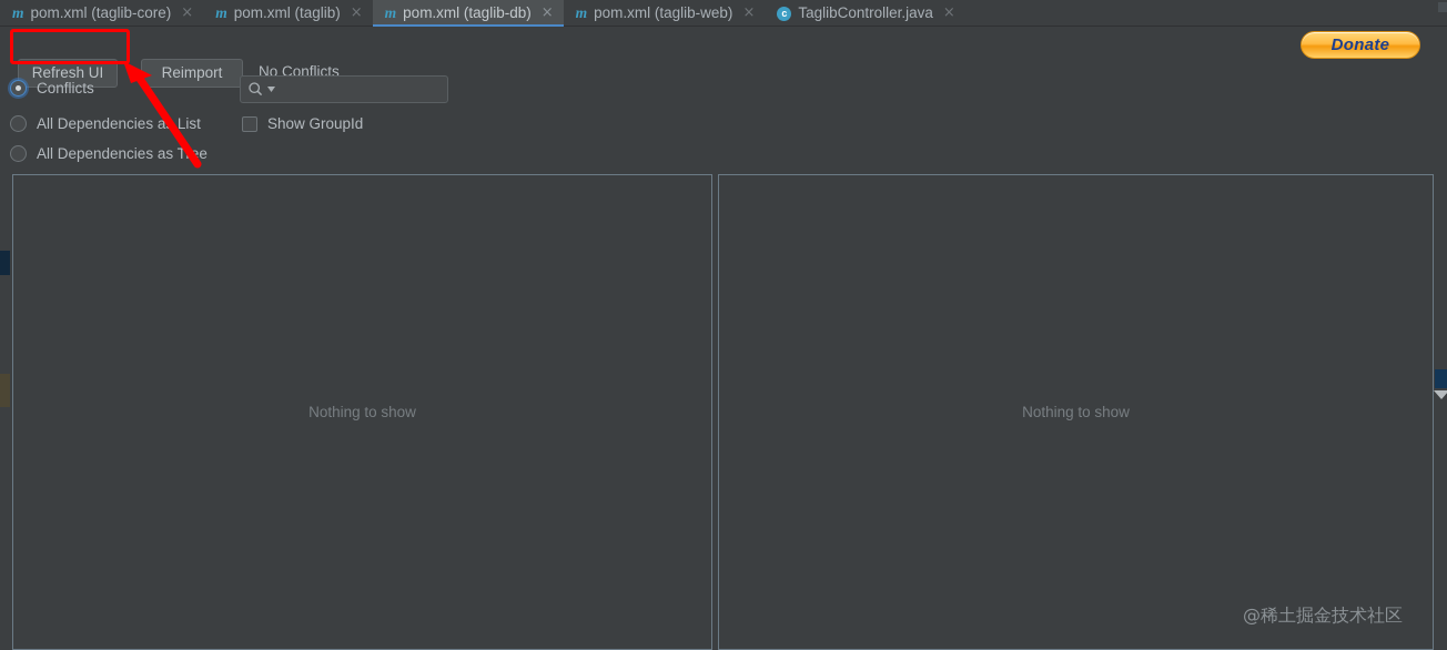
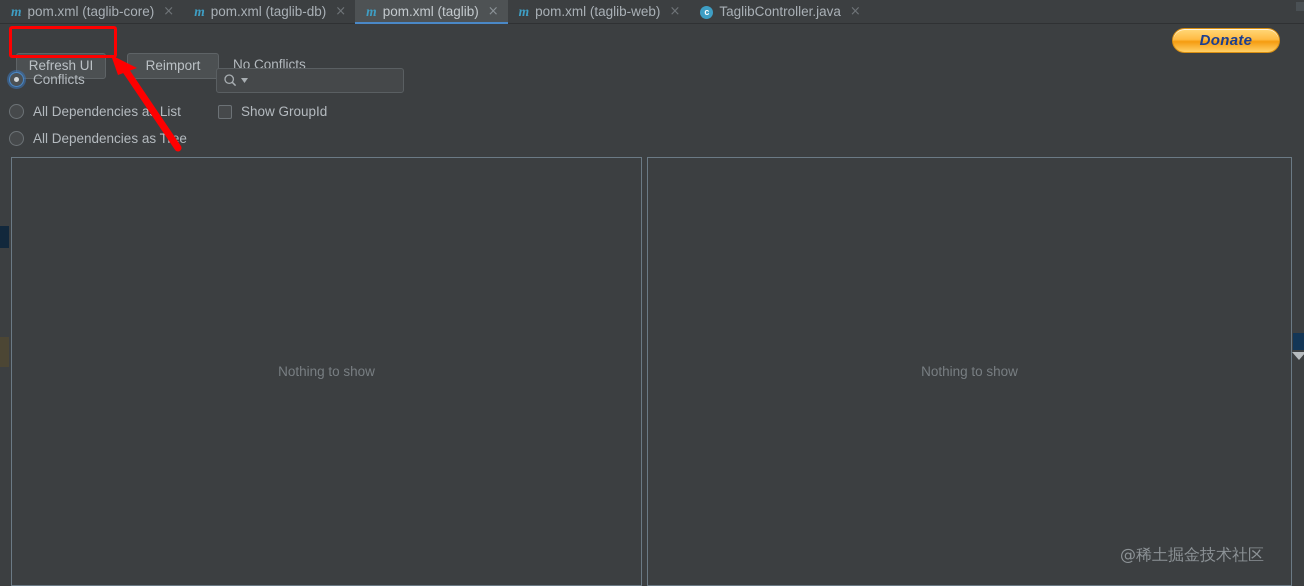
  m
  pom.xml (taglib-core)
  ×
  m
- pom.xml (taglib)
+ pom.xml (taglib-db)
  ×
  m
- pom.xml (taglib-db)
+ pom.xml (taglib)
  ×
  m
  pom.xml (taglib-web)
  ×
  c
  TaglibController.java
  ×
  Refresh UI
  Reimport
  No Conflicts
  Donate
  Conflicts
  All Dependencies a List
  All Dependencies as Te
  Show GroupId
  Nothing to show
  Nothing to show
  @稀土掘金技术社区
